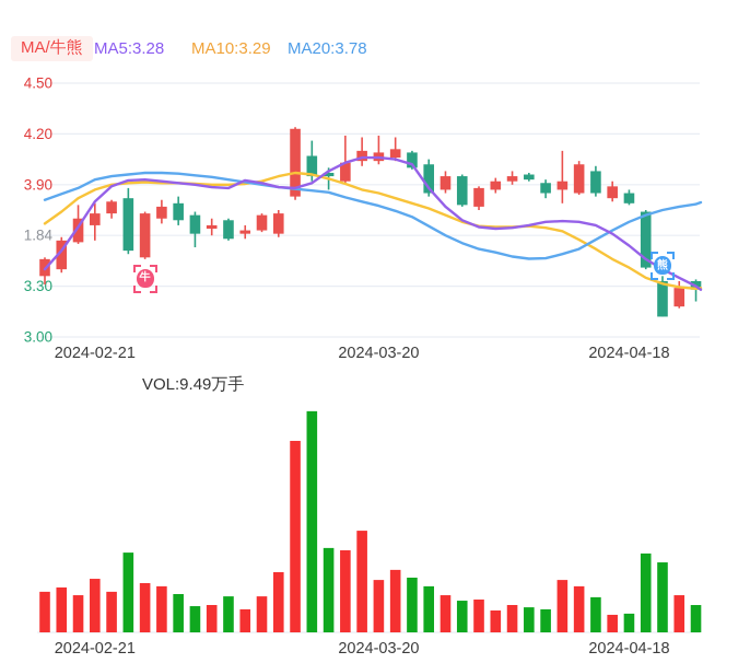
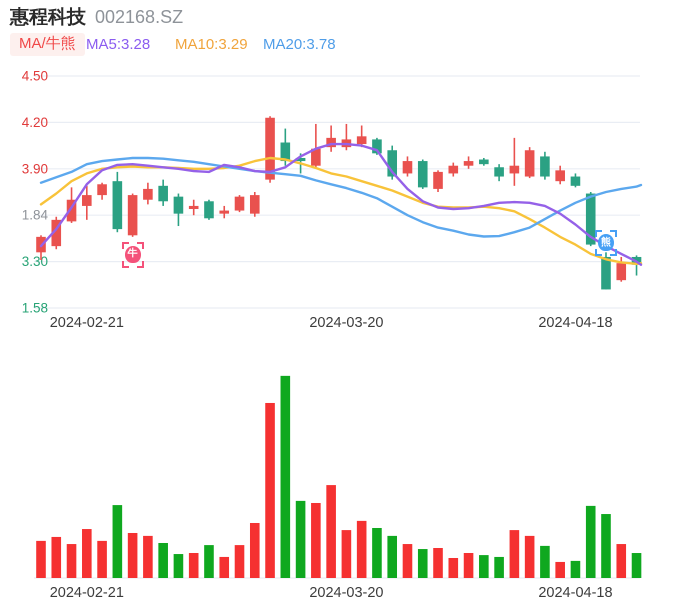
+ 惠程科技 002168.SZ
  MA/牛熊
  MA5:3.28
  MA10:3.29
  MA20:3.78
  4.50
  4.20
  3.90
  1.84
  3.30
- 3.00
+ 1.58
  2024-02-21
  2024-02-21
  2024-03-20
  2024-03-20
  2024-04-18
  2024-04-18
- VOL:9.49万手
  牛
  熊
